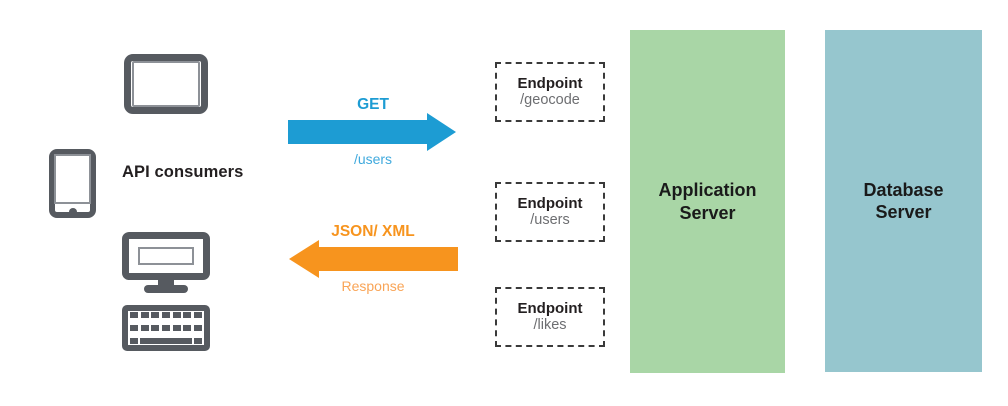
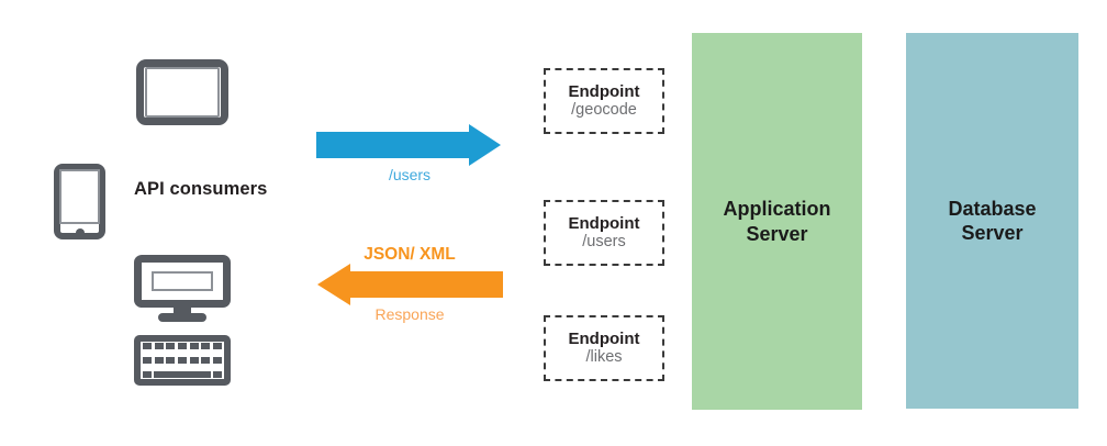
  API consumers
- GET
  /users
  JSON/ XML
  Response
  Endpoint
  /geocode
  Endpoint
  /users
  Endpoint
  /likes
  Application
  Server
  Database
  Server
